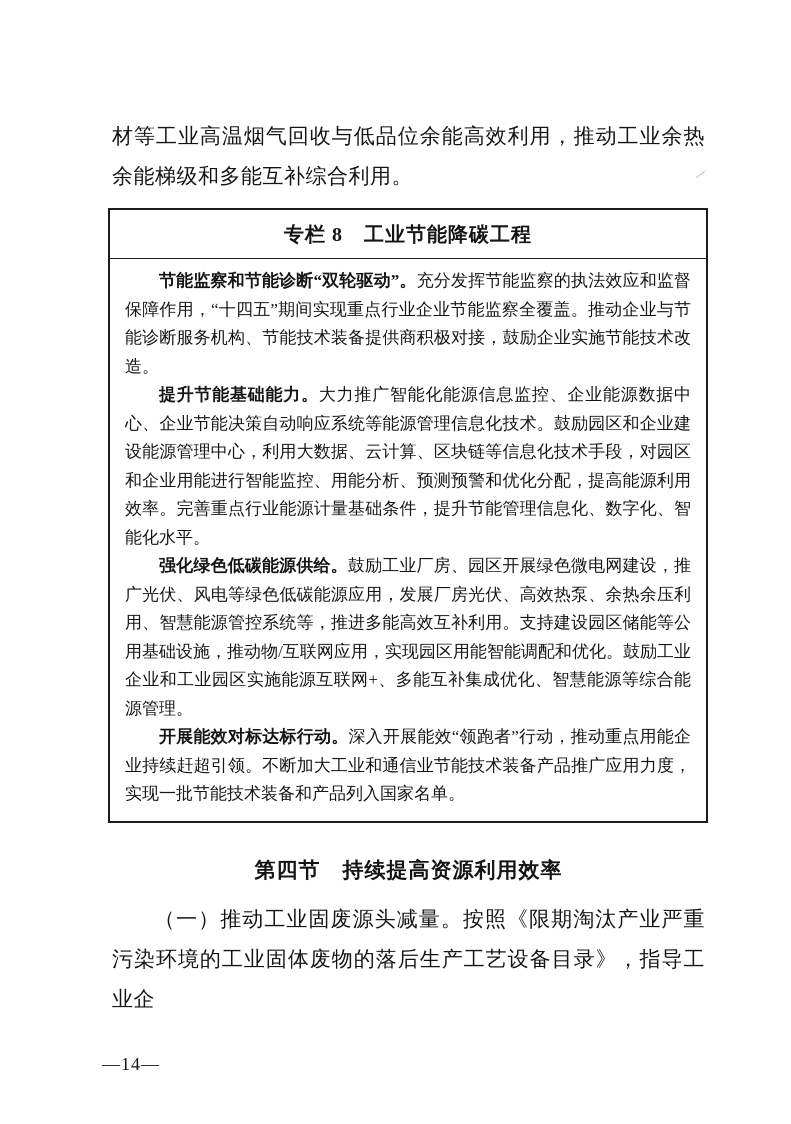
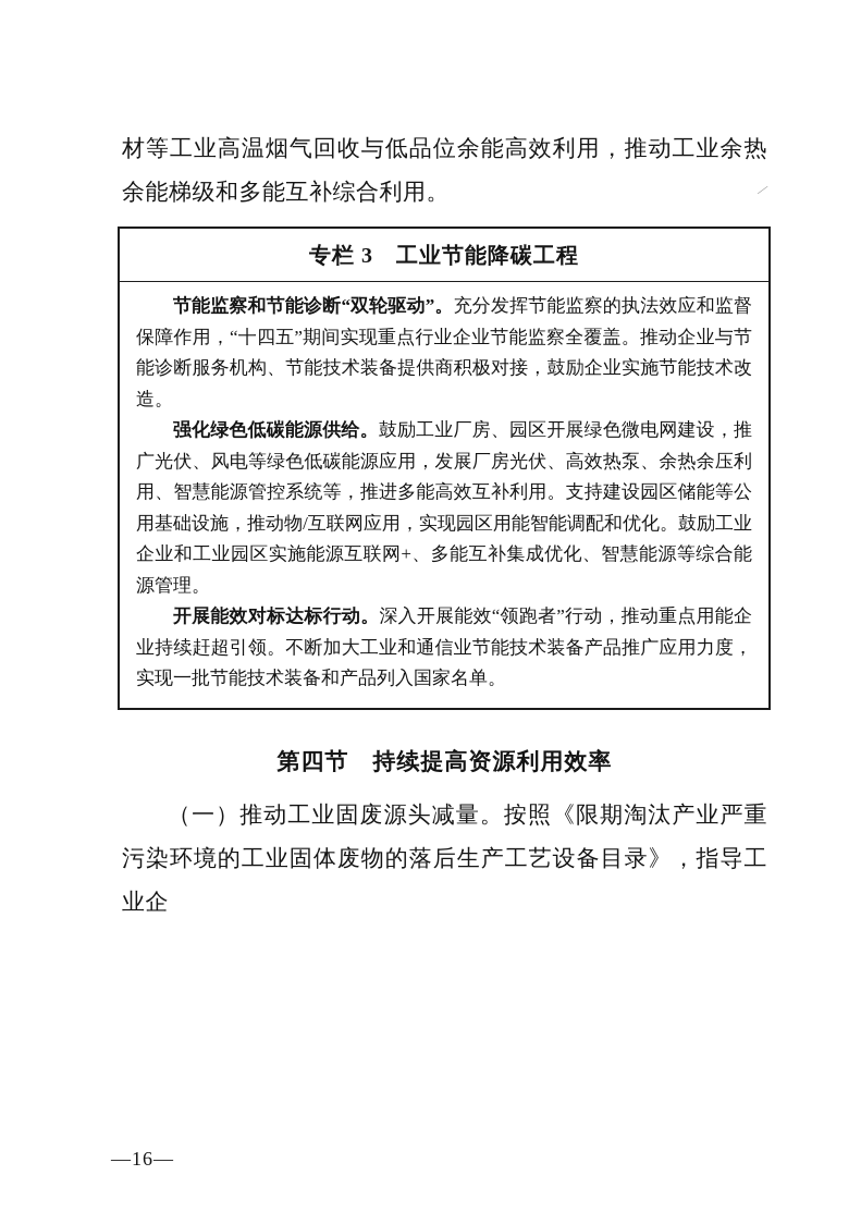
  材等工业高温烟气回收与低品位余能高效利用，推动工业余热余能梯级和多能互补综合利用。
- 专栏 8 工业节能降碳工程
+ 专栏 3 工业节能降碳工程
  节能监察和节能诊断“双轮驱动”。充分发挥节能监察的执法效应和监督保障作用，“十四五”期间实现重点行业企业节能监察全覆盖。推动企业与节能诊断服务机构、节能技术装备提供商积极对接，鼓励企业实施节能技术改造。
- 提升节能基础能力。大力推广智能化能源信息监控、企业能源数据中心、企业节能决策自动响应系统等能源管理信息化技术。鼓励园区和企业建设能源管理中心，利用大数据、云计算、区块链等信息化技术手段，对园区和企业用能进行智能监控、用能分析、预测预警和优化分配，提高能源利用效率。完善重点行业能源计量基础条件，提升节能管理信息化、数字化、智能化水平。
  强化绿色低碳能源供给。鼓励工业厂房、园区开展绿色微电网建设，推广光伏、风电等绿色低碳能源应用，发展厂房光伏、高效热泵、余热余压利用、智慧能源管控系统等，推进多能高效互补利用。支持建设园区储能等公用基础设施，推动物/互联网应用，实现园区用能智能调配和优化。鼓励工业企业和工业园区实施能源互联网+、多能互补集成优化、智慧能源等综合能源管理。
  开展能效对标达标行动。深入开展能效“领跑者”行动，推动重点用能企业持续赶超引领。不断加大工业和通信业节能技术装备产品推广应用力度，实现一批节能技术装备和产品列入国家名单。
  第四节 持续提高资源利用效率
  （一）推动工业固废源头减量。按照《限期淘汰产业严重污染环境的工业固体废物的落后生产工艺设备目录》，指导工业企
- —14—
+ —16—
